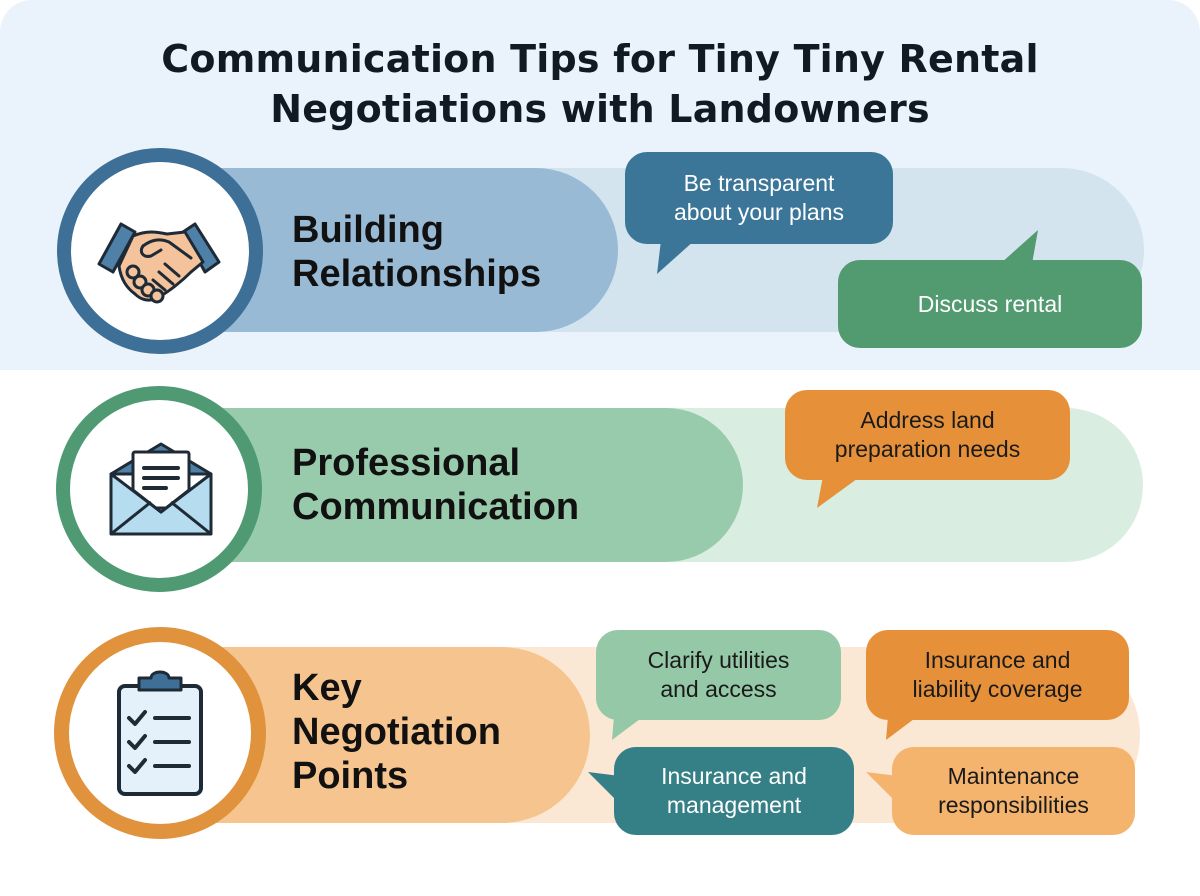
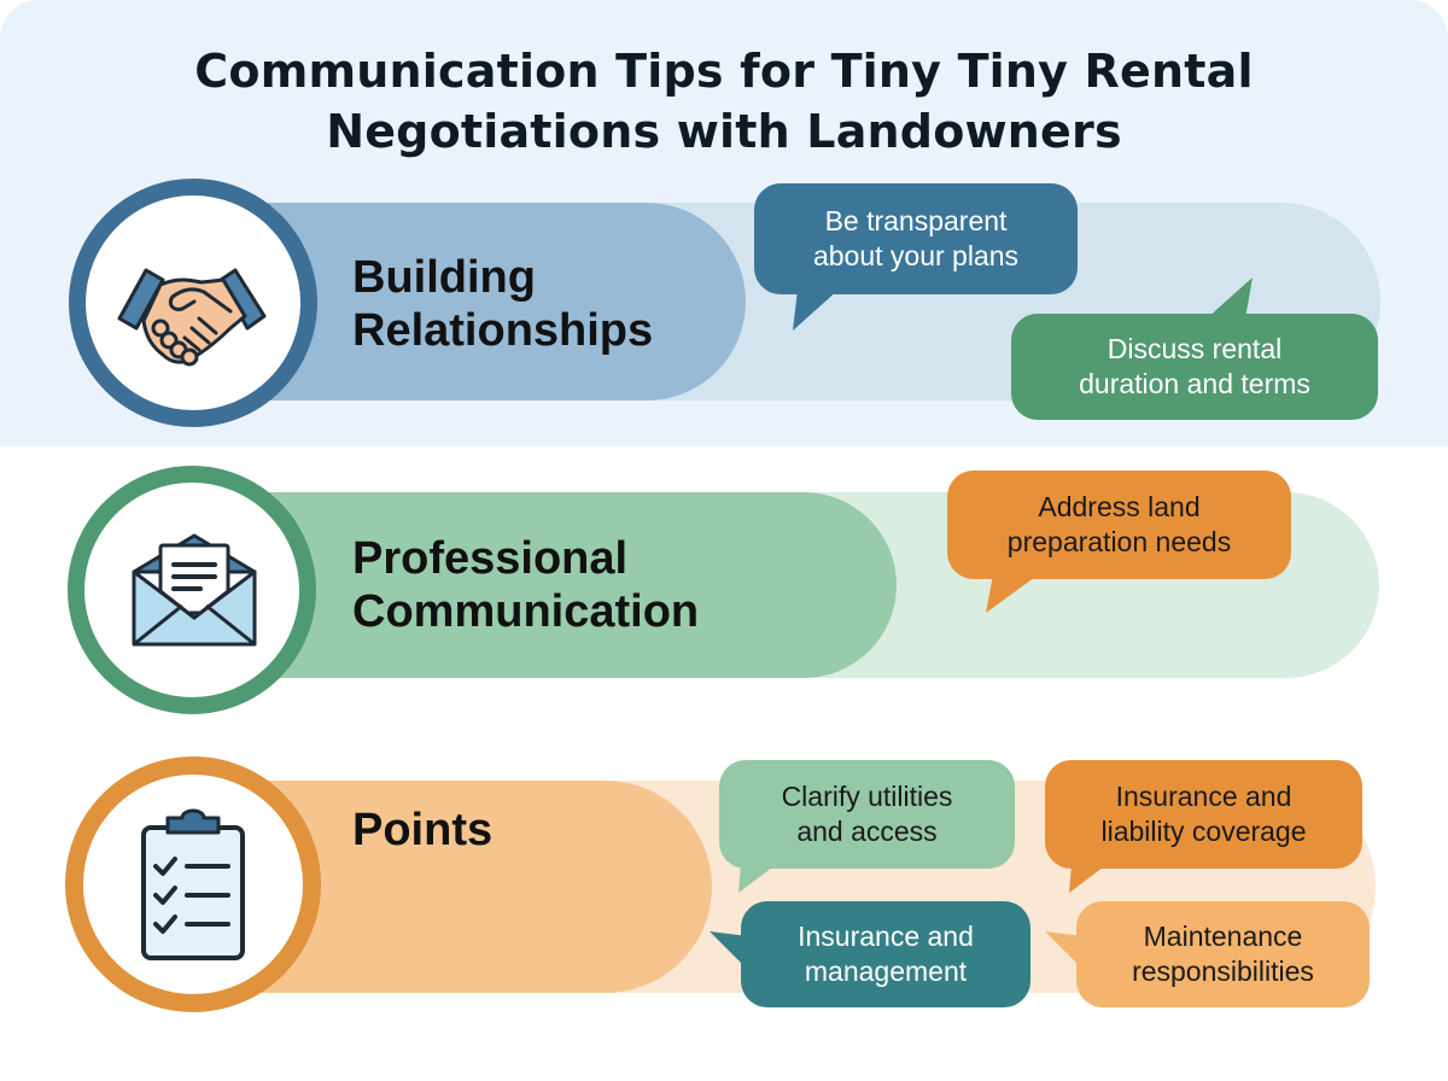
  Communication Tips for Tiny Tiny Rental
  Negotiations with Landowners
  Building
  Relationships
  Be transparent
  about your plans
  Discuss rental
+ duration and terms
  Professional
  Communication
  Address land
  preparation needs
- Key
- Negotiation
  Points
  Clarify utilities
  and access
  Insurance and
  liability coverage
  Insurance and
  management
  Maintenance
  responsibilities
